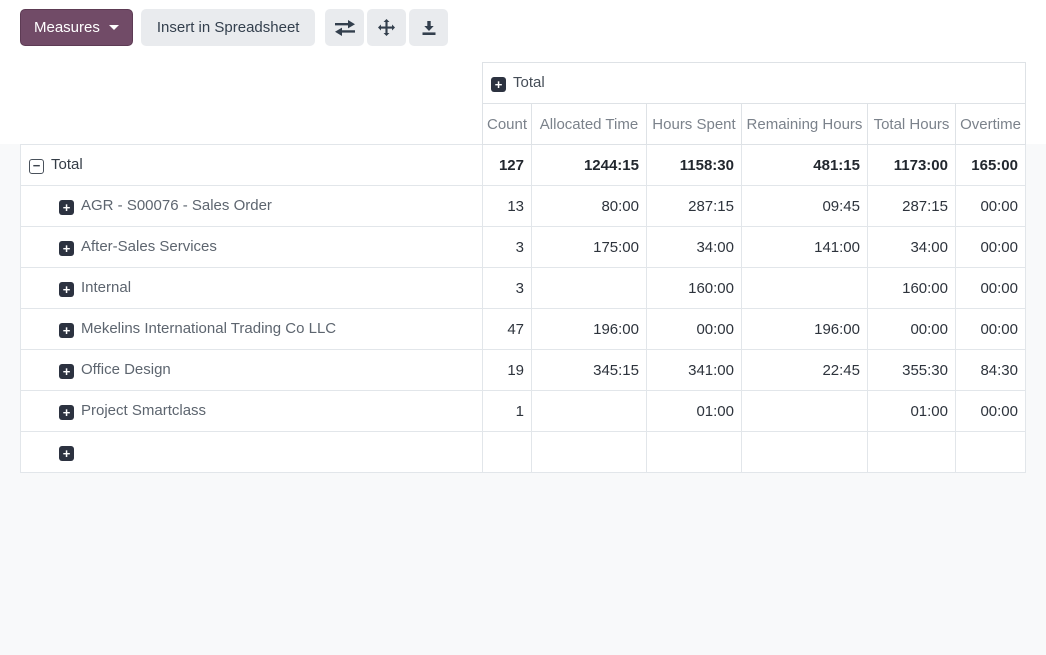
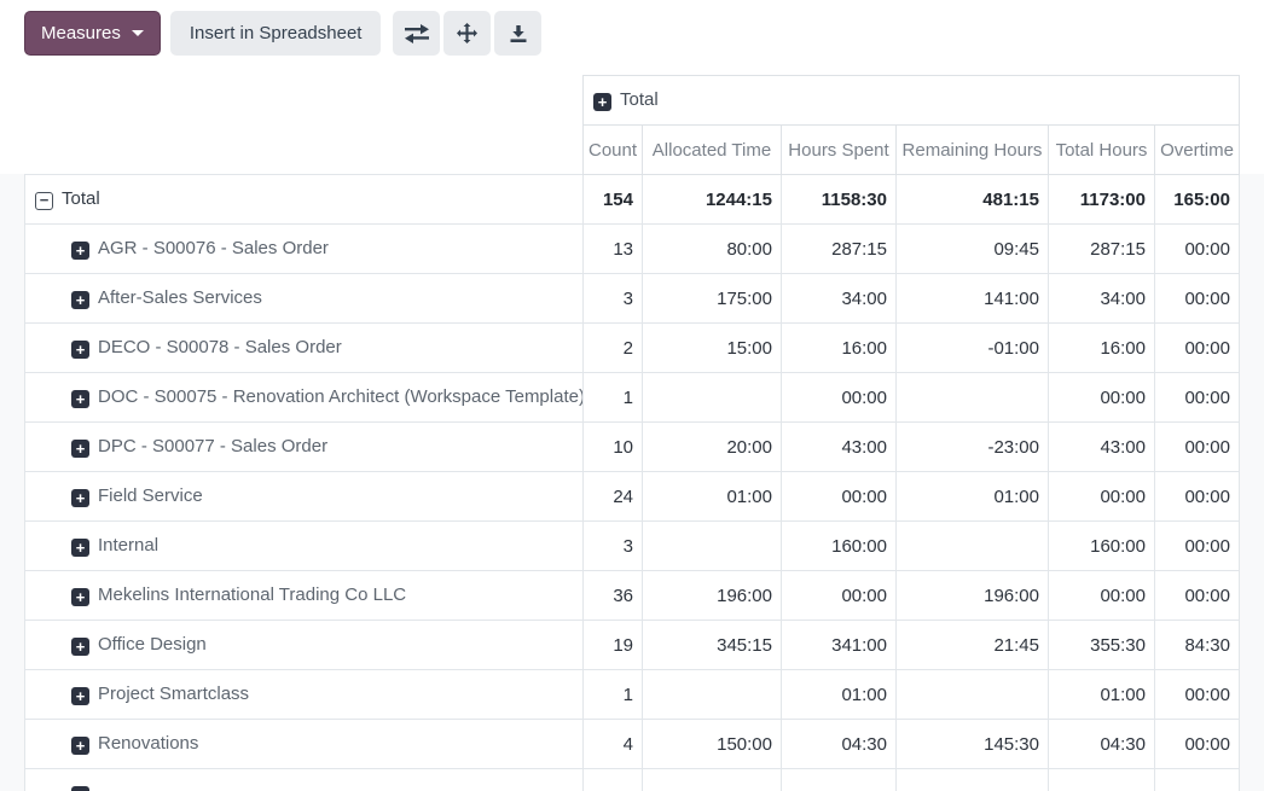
  Measures
  Insert in Spreadsheet
  	Total
  	Count	Allocated Time	Hours Spent	Remaining Hours	Total Hours	Overtime
- Total	127	1244:15	1158:30	481:15	1173:00	165:00
+ Total	154	1244:15	1158:30	481:15	1173:00	165:00
  AGR - S00076 - Sales Order	13	80:00	287:15	09:45	287:15	00:00
  After-Sales Services	3	175:00	34:00	141:00	34:00	00:00
+ DECO - S00078 - Sales Order	2	15:00	16:00	-01:00	16:00	00:00
+ DOC - S00075 - Renovation Architect (Workspace Template)	1		00:00		00:00	00:00
+ DPC - S00077 - Sales Order	10	20:00	43:00	-23:00	43:00	00:00
+ Field Service	24	01:00	00:00	01:00	00:00	00:00
  Internal	3		160:00		160:00	00:00
- Mekelins International Trading Co LLC	47	196:00	00:00	196:00	00:00	00:00
+ Mekelins International Trading Co LLC	36	196:00	00:00	196:00	00:00	00:00
- Office Design	19	345:15	341:00	22:45	355:30	84:30
+ Office Design	19	345:15	341:00	21:45	355:30	84:30
  Project Smartclass	1		01:00		01:00	00:00
+ Renovations	4	150:00	04:30	145:30	04:30	00:00
